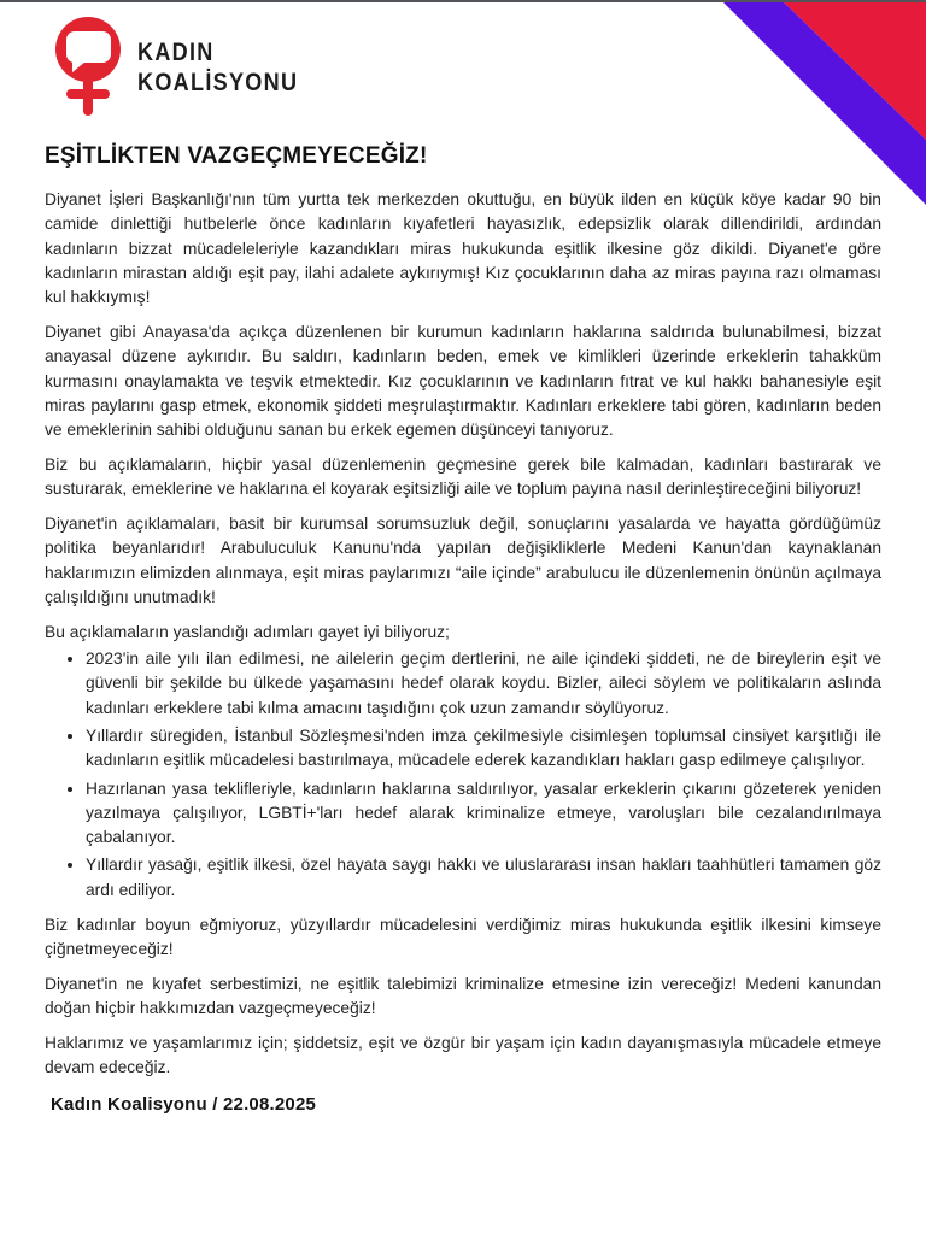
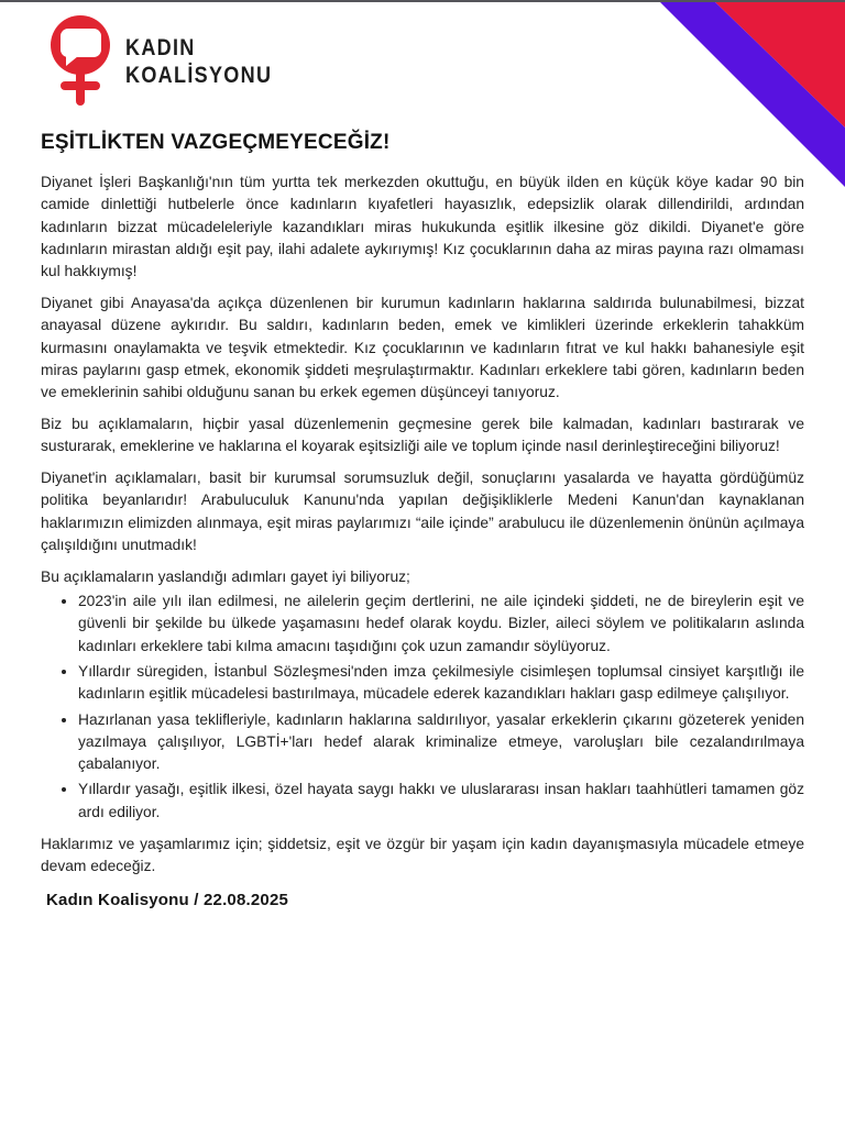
  KADIN
  KOALİSYONU
  EŞİTLİKTEN VAZGEÇMEYECEĞİZ!
  Diyanet İşleri Başkanlığı'nın tüm yurtta tek merkezden okuttuğu, en büyük ilden en küçük köye kadar 90 bin camide dinlettiği hutbelerle önce kadınların kıyafetleri hayasızlık, edepsizlik olarak dillendirildi, ardından kadınların bizzat mücadeleleriyle kazandıkları miras hukukunda eşitlik ilkesine göz dikildi. Diyanet'e göre kadınların mirastan aldığı eşit pay, ilahi adalete aykırıymış! Kız çocuklarının daha az miras payına razı olmaması kul hakkıymış!
  Diyanet gibi Anayasa'da açıkça düzenlenen bir kurumun kadınların haklarına saldırıda bulunabilmesi, bizzat anayasal düzene aykırıdır. Bu saldırı, kadınların beden, emek ve kimlikleri üzerinde erkeklerin tahakküm kurmasını onaylamakta ve teşvik etmektedir. Kız çocuklarının ve kadınların fıtrat ve kul hakkı bahanesiyle eşit miras paylarını gasp etmek, ekonomik şiddeti meşrulaştırmaktır. Kadınları erkeklere tabi gören, kadınların beden ve emeklerinin sahibi olduğunu sanan bu erkek egemen düşünceyi tanıyoruz.
- Biz bu açıklamaların, hiçbir yasal düzenlemenin geçmesine gerek bile kalmadan, kadınları bastırarak ve susturarak, emeklerine ve haklarına el koyarak eşitsizliği aile ve toplum payına nasıl derinleştireceğini biliyoruz!
+ Biz bu açıklamaların, hiçbir yasal düzenlemenin geçmesine gerek bile kalmadan, kadınları bastırarak ve susturarak, emeklerine ve haklarına el koyarak eşitsizliği aile ve toplum içinde nasıl derinleştireceğini biliyoruz!
  Diyanet'in açıklamaları, basit bir kurumsal sorumsuzluk değil, sonuçlarını yasalarda ve hayatta gördüğümüz politika beyanlarıdır! Arabuluculuk Kanunu'nda yapılan değişikliklerle Medeni Kanun'dan kaynaklanan haklarımızın elimizden alınmaya, eşit miras paylarımızı “aile içinde” arabulucu ile düzenlemenin önünün açılmaya çalışıldığını unutmadık!
  Bu açıklamaların yaslandığı adımları gayet iyi biliyoruz;
  2023'in aile yılı ilan edilmesi, ne ailelerin geçim dertlerini, ne aile içindeki şiddeti, ne de bireylerin eşit ve güvenli bir şekilde bu ülkede yaşamasını hedef olarak koydu. Bizler, aileci söylem ve politikaların aslında kadınları erkeklere tabi kılma amacını taşıdığını çok uzun zamandır söylüyoruz.
  Yıllardır süregiden, İstanbul Sözleşmesi'nden imza çekilmesiyle cisimleşen toplumsal cinsiyet karşıtlığı ile kadınların eşitlik mücadelesi bastırılmaya, mücadele ederek kazandıkları hakları gasp edilmeye çalışılıyor.
  Hazırlanan yasa teklifleriyle, kadınların haklarına saldırılıyor, yasalar erkeklerin çıkarını gözeterek yeniden yazılmaya çalışılıyor, LGBTİ+'ları hedef alarak kriminalize etmeye, varoluşları bile cezalandırılmaya çabalanıyor.
  Yıllardır yasağı, eşitlik ilkesi, özel hayata saygı hakkı ve uluslararası insan hakları taahhütleri tamamen göz ardı ediliyor.
- Biz kadınlar boyun eğmiyoruz, yüzyıllardır mücadelesini verdiğimiz miras hukukunda eşitlik ilkesini kimseye çiğnetmeyeceğiz!
- Diyanet'in ne kıyafet serbestimizi, ne eşitlik talebimizi kriminalize etmesine izin vereceğiz! Medeni kanundan doğan hiçbir hakkımızdan vazgeçmeyeceğiz!
  Haklarımız ve yaşamlarımız için; şiddetsiz, eşit ve özgür bir yaşam için kadın dayanışmasıyla mücadele etmeye devam edeceğiz.
  Kadın Koalisyonu / 22.08.2025
